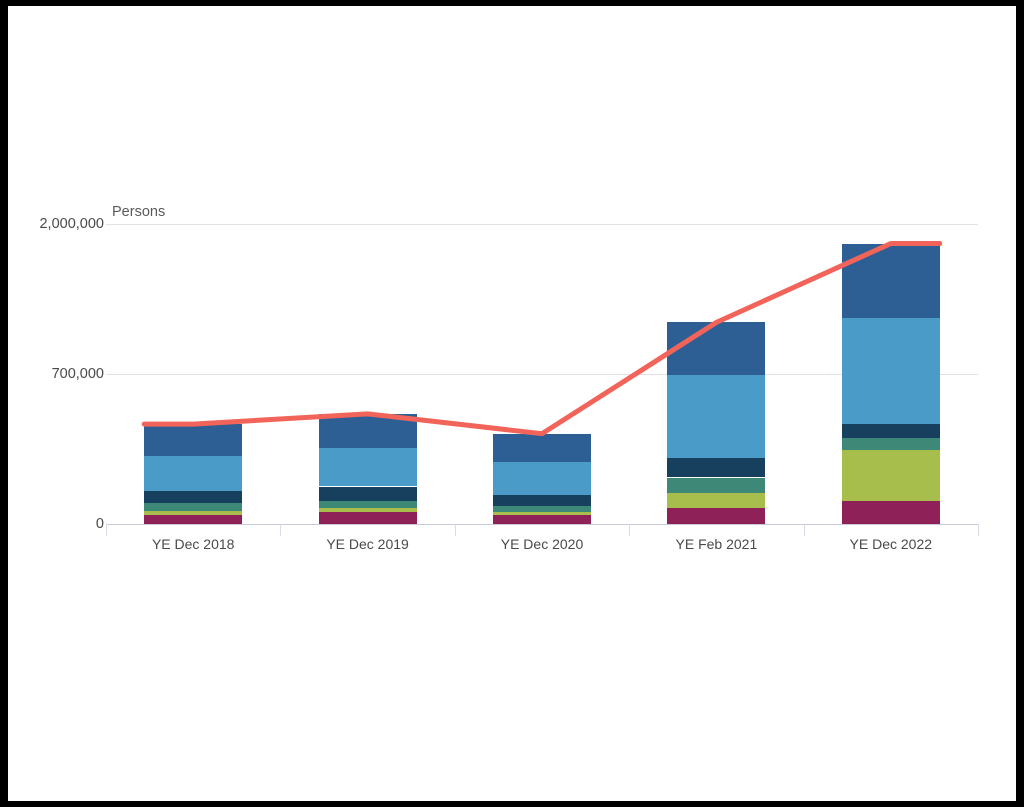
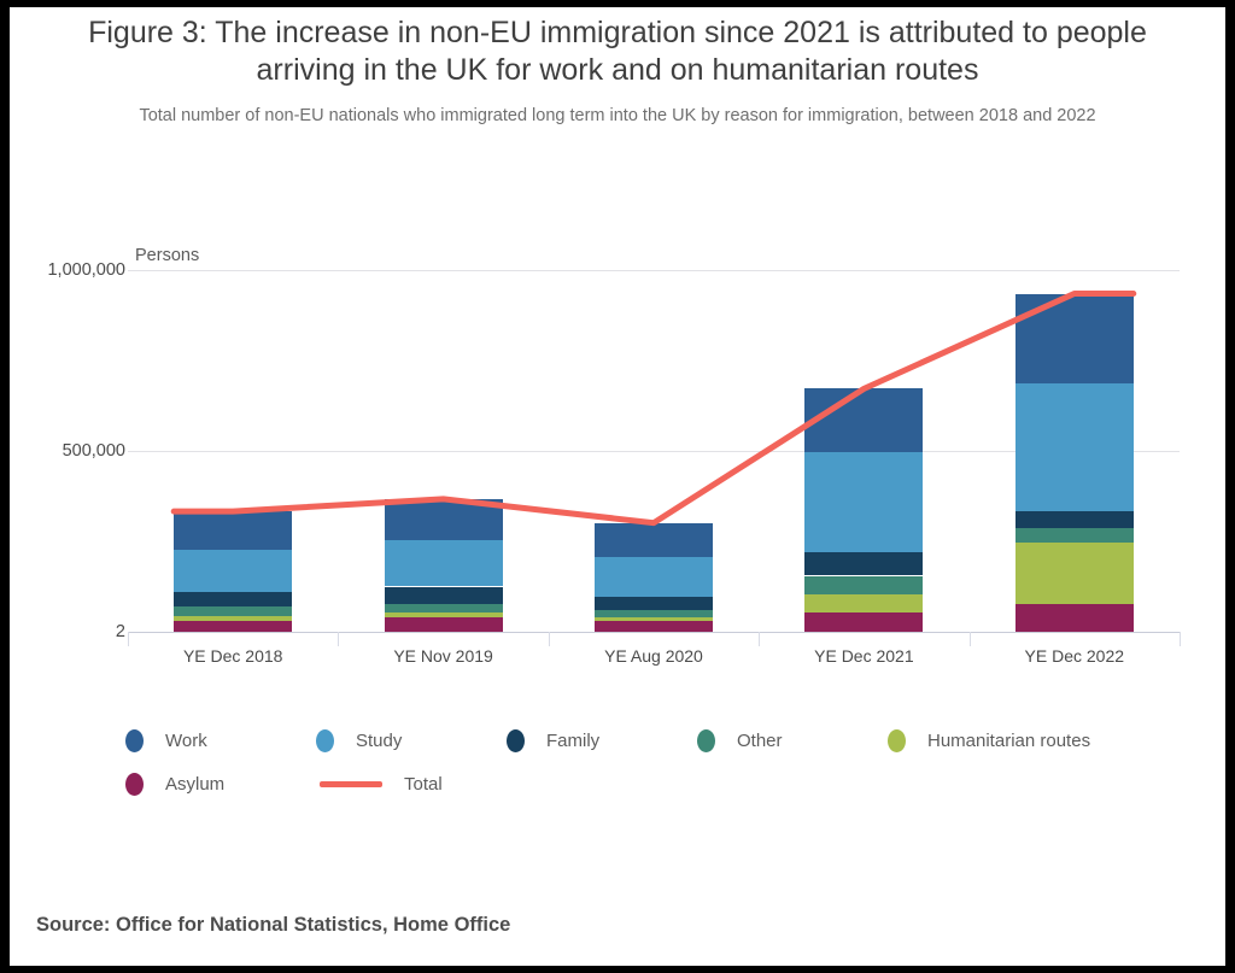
+ Figure 3: The increase in non-EU immigration since 2021 is attributed to people arriving in the UK for work and on humanitarian routes
+ Total number of non-EU nationals who immigrated long term into the UK by reason for immigration, between 2018 and 2022
- 2,000,000
+ 1,000,000
- 700,000
+ 500,000
- 0
+ 2
  Persons
  YE Dec 2018
- YE Dec 2019
+ YE Nov 2019
- YE Dec 2020
+ YE Aug 2020
- YE Feb 2021
+ YE Dec 2021
  YE Dec 2022
+ Work
+ Study
+ Family
+ Other
+ Humanitarian routes
+ Asylum
+ Total
+ Source: Office for National Statistics, Home Office
